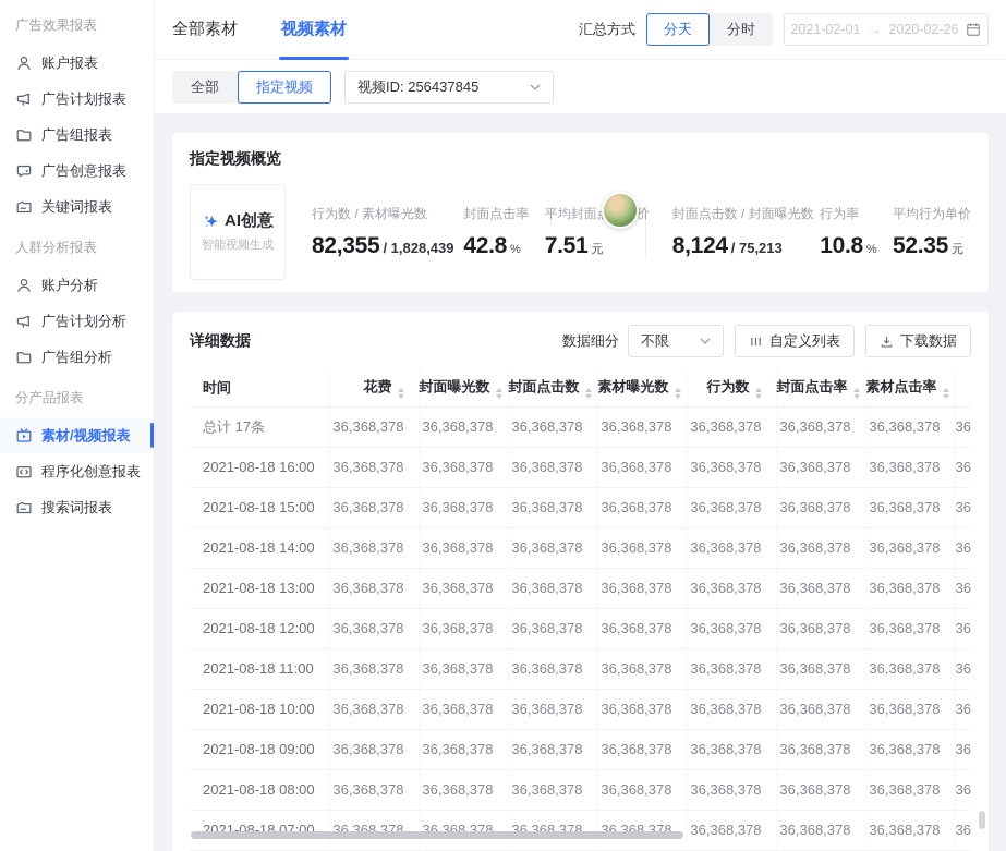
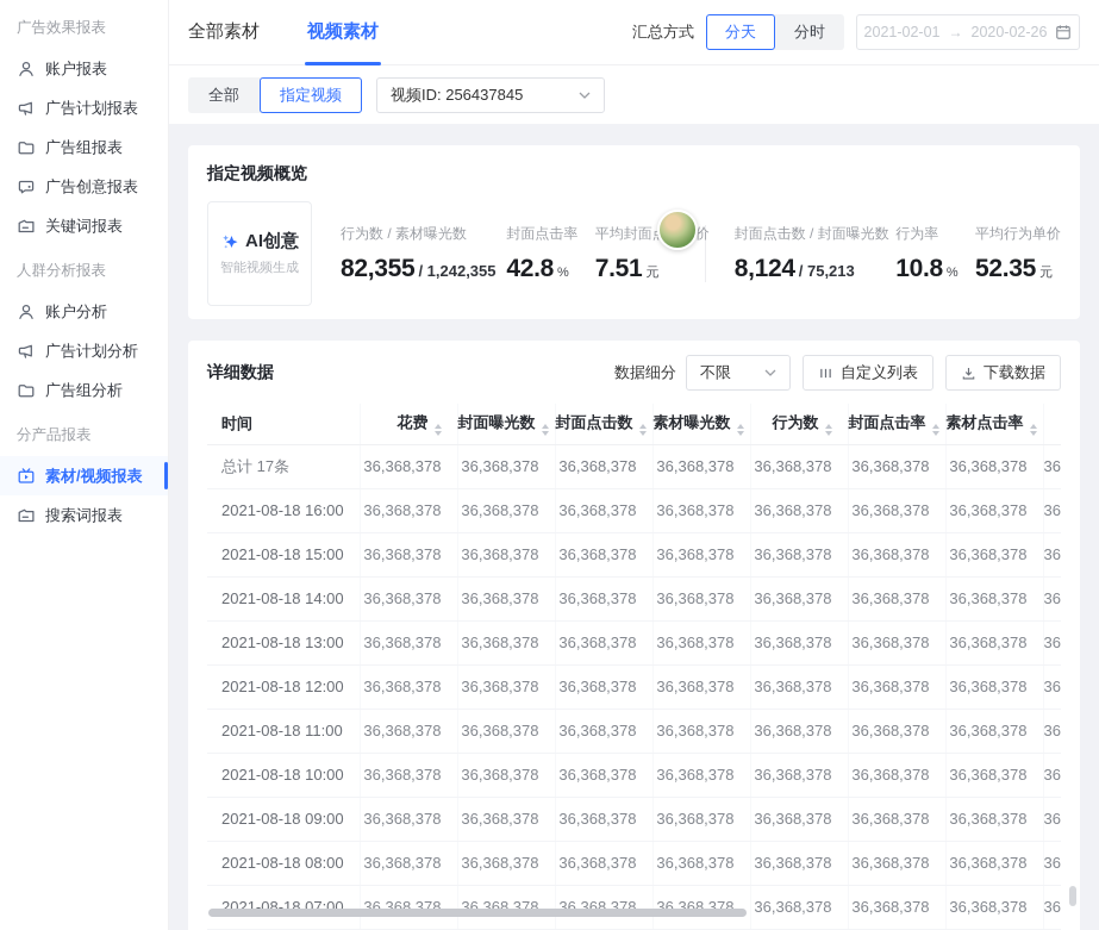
  广告效果报表
  账户报表
  广告计划报表
  广告组报表
  广告创意报表
  关键词报表
  人群分析报表
  账户分析
  广告计划分析
  广告组分析
  分产品报表
  素材/视频报表
- 程序化创意报表
  搜索词报表
  全部素材
  视频素材
  汇总方式
  分天
  分时
  2021-02-01
  →
  2020-02-26
  全部
  指定视频
  视频ID: 256437845
  指定视频概览
  AI创意
  智能视频生成
  行为数 / 素材曝光数
  82,355
- / 1,828,439
+ / 1,242,355
  封面点击率
  42.8
  %
  7.51
  元
  封面点击数 / 封面曝光数
  8,124
  / 75,213
  行为率
  10.8
  %
  平均行为单价
  52.35
  元
  详细数据
  数据细分
  不限
  自定义列表
  下载数据
  时间	花费	封面曝光数	封面点击数	素材曝光数	行为数	封面点击率	素材点击率
  总计 17条	36,368,378	36,368,378	36,368,378	36,368,378	36,368,378	36,368,378	36,368,378	36
  2021-08-18 16:00	36,368,378	36,368,378	36,368,378	36,368,378	36,368,378	36,368,378	36,368,378	36
  2021-08-18 15:00	36,368,378	36,368,378	36,368,378	36,368,378	36,368,378	36,368,378	36,368,378	36
  2021-08-18 14:00	36,368,378	36,368,378	36,368,378	36,368,378	36,368,378	36,368,378	36,368,378	36
  2021-08-18 13:00	36,368,378	36,368,378	36,368,378	36,368,378	36,368,378	36,368,378	36,368,378	36
  2021-08-18 12:00	36,368,378	36,368,378	36,368,378	36,368,378	36,368,378	36,368,378	36,368,378	36
  2021-08-18 11:00	36,368,378	36,368,378	36,368,378	36,368,378	36,368,378	36,368,378	36,368,378	36
  2021-08-18 10:00	36,368,378	36,368,378	36,368,378	36,368,378	36,368,378	36,368,378	36,368,378	36
  2021-08-18 09:00	36,368,378	36,368,378	36,368,378	36,368,378	36,368,378	36,368,378	36,368,378	36
  2021-08-18 08:00	36,368,378	36,368,378	36,368,378	36,368,378	36,368,378	36,368,378	36,368,378	36
  2021-08-18 07:00	36,368,378	36,368,378	36,368,378	36,368,378	36,368,378	36,368,378	36,368,378	36
